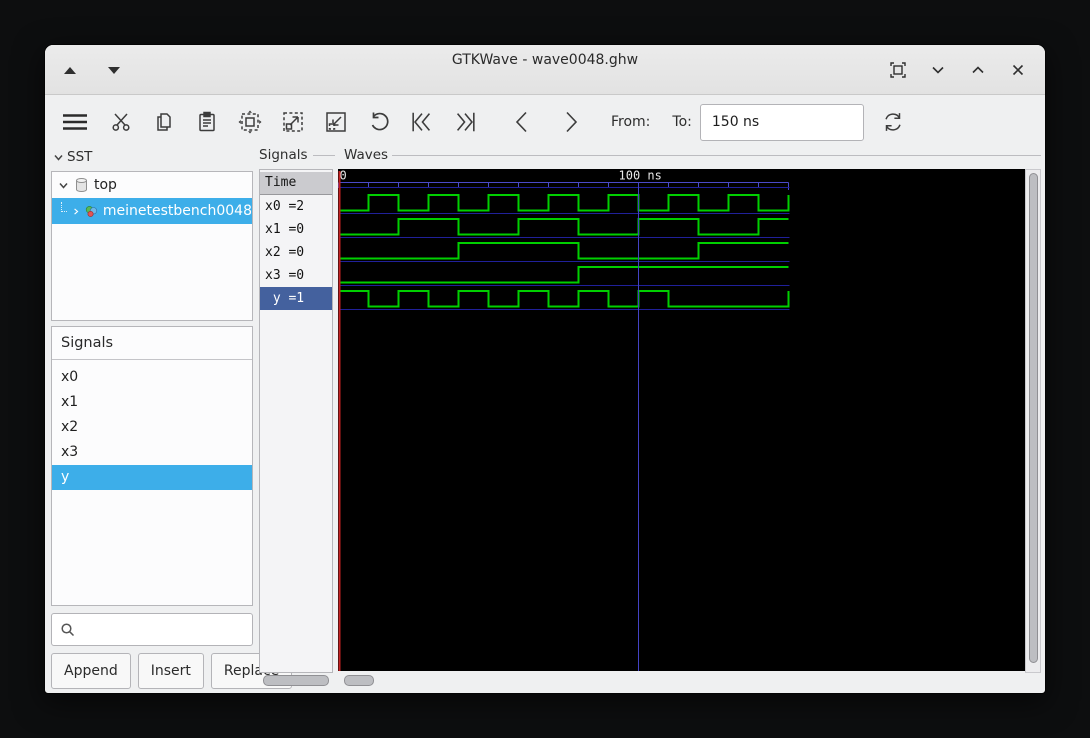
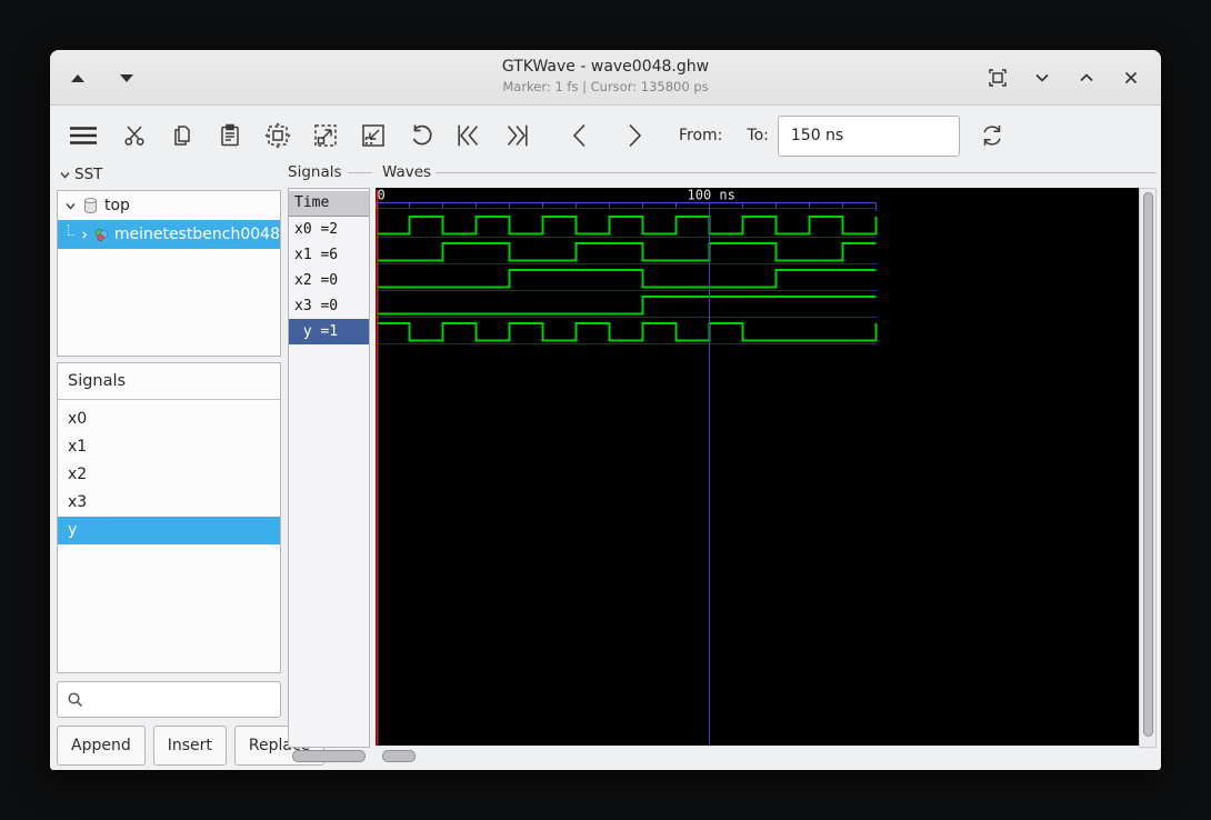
  GTKWave - wave0048.ghw
+ Marker: 1 fs | Cursor: 135800 ps
  From:
  To:
  150 ns
  SST
  top
  meinetestbench0048
  Signals
  x0
  x1
  x2
  x3
  y
  Append
  Insert
  Signals
  Time
  x0 =2
- x1 =0
+ x1 =6
  x2 =0
  x3 =0
  y =1
  Waves
  0
  100 ns
